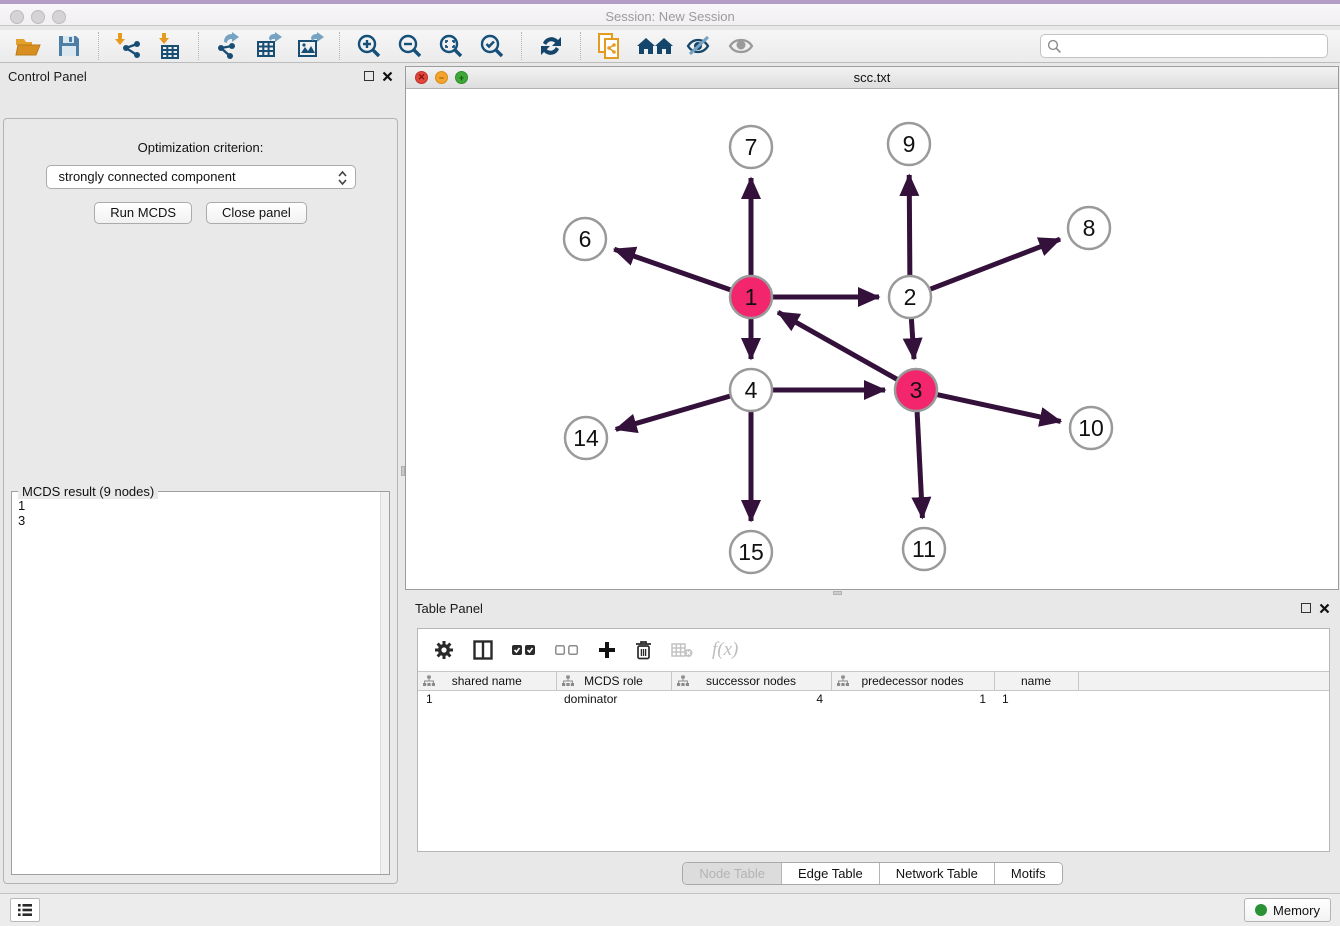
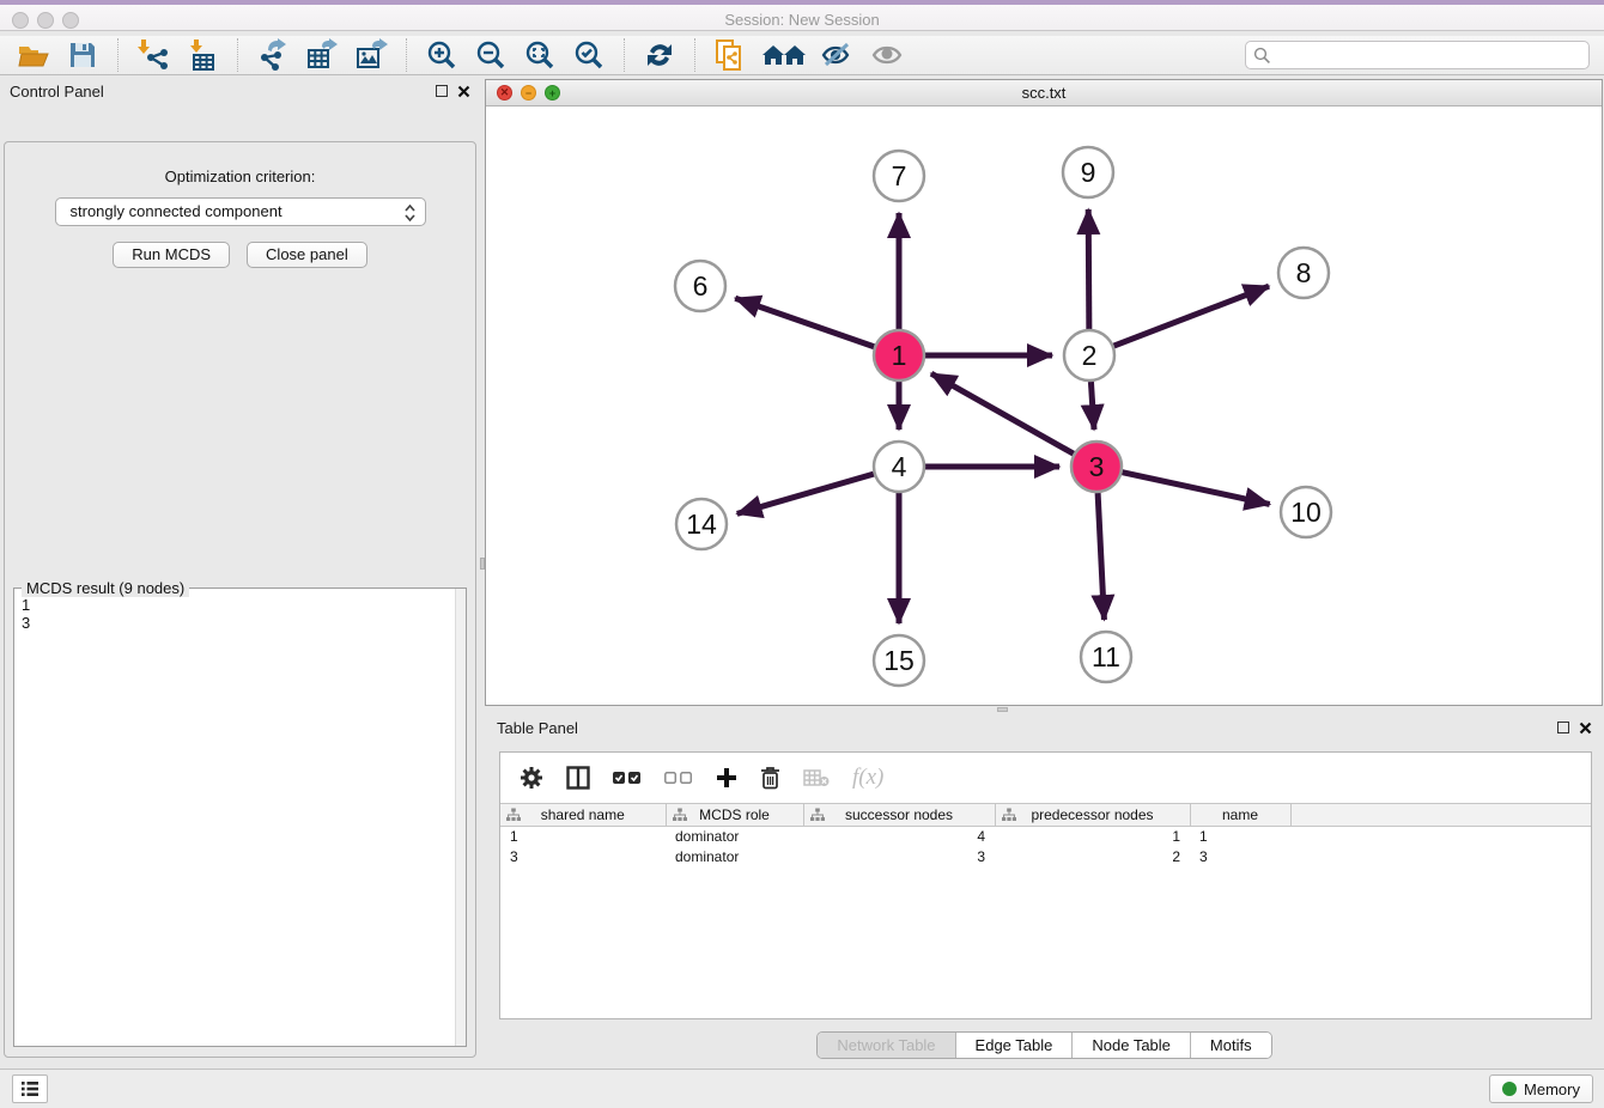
  Session: New Session
  Control Panel
  Optimization criterion:
  strongly connected component
  Run MCDS
  Close panel
  MCDS result (9 nodes)
  1
  3
  ✕
  −
  +
  scc.txt
  7
  9
  6
  8
  1
  2
  4
  3
  14
  10
  15
  11
  Table Panel
  f(x)
  shared name	MCDS role	successor nodes	predecessor nodes	name
  1	dominator	4	1	1
+ 3	dominator	3	2	3
- Node Table
+ Network Table
  Edge Table
- Network Table
+ Node Table
  Motifs
  Memory
